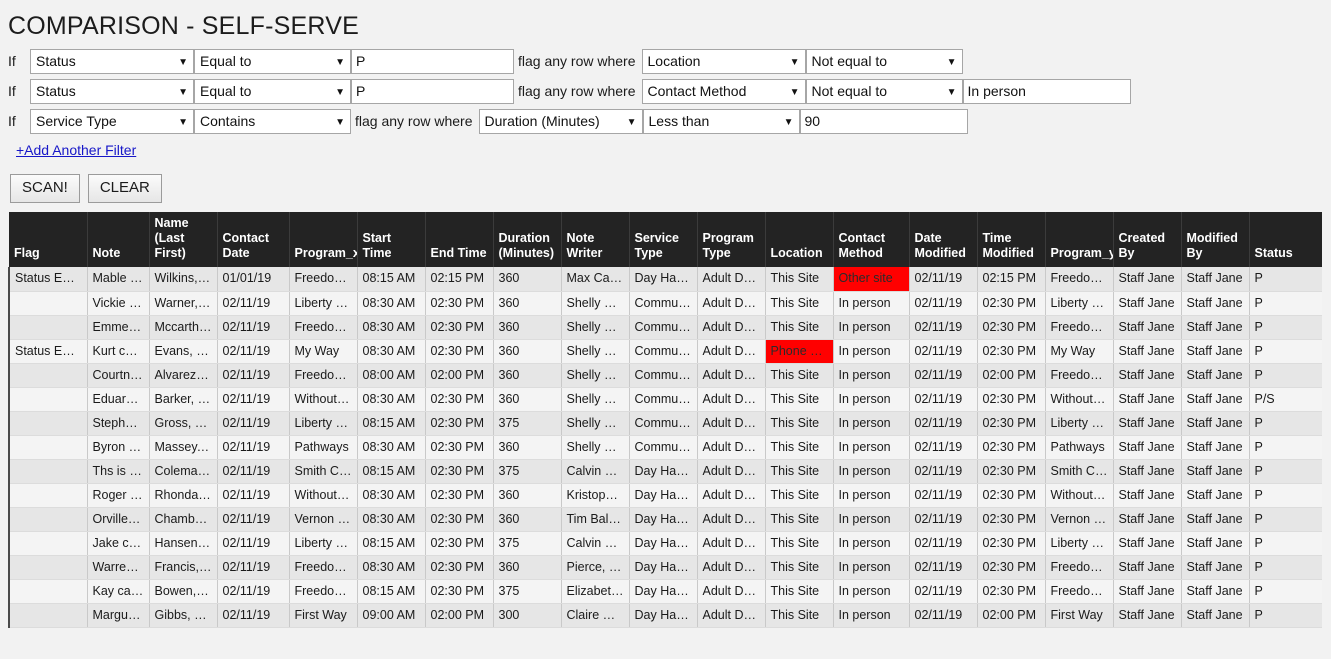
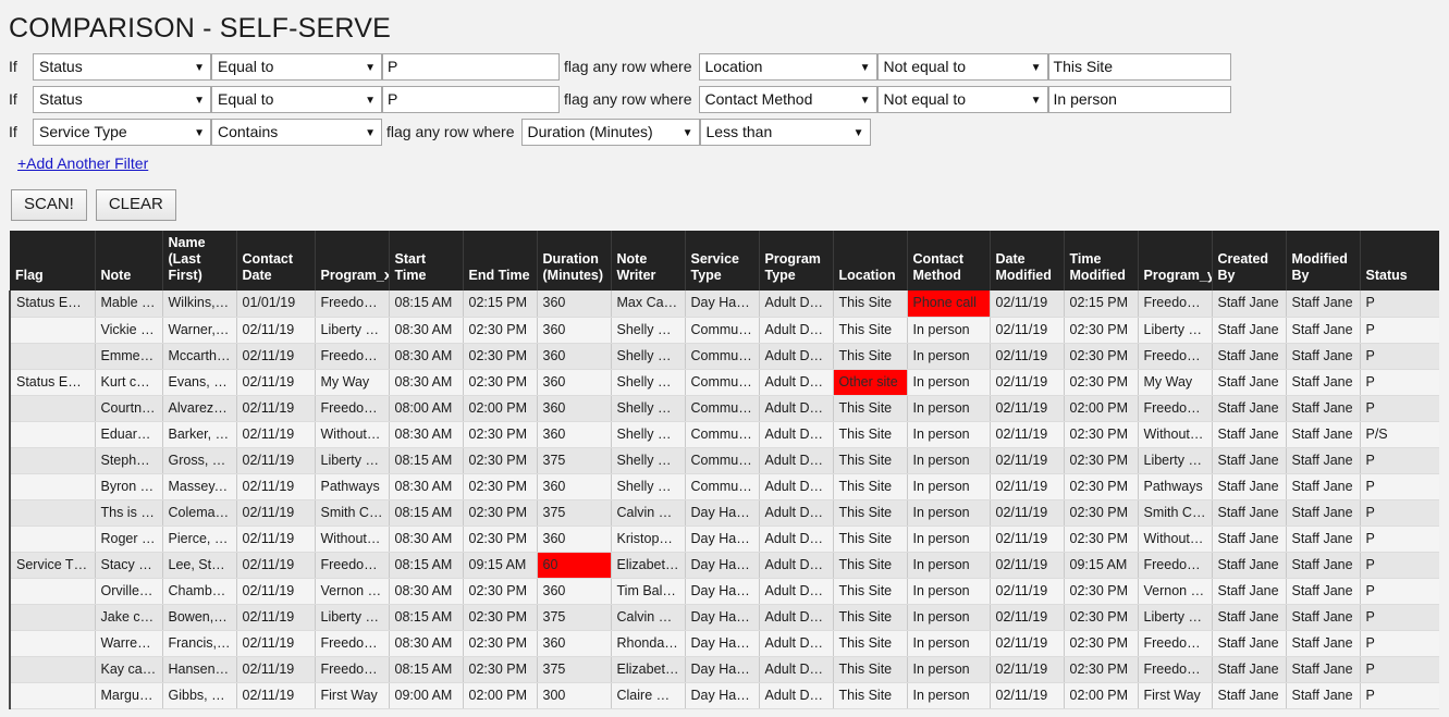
  COMPARISON - SELF-SERVE
  If
  Status
  ▼
  Equal to
  ▼
  P
  flag any row where
  Location
  ▼
  Not equal to
  ▼
+ This Site
  If
  Status
  ▼
  Equal to
  ▼
  P
  flag any row where
  Contact Method
  ▼
  Not equal to
  ▼
  In person
  If
  Service Type
  ▼
  Contains
  ▼
  flag any row where
  Duration (Minutes)
  ▼
  Less than
  ▼
- 90
  +Add Another Filter
  SCAN!
  CLEAR
  Flag	Note	Name (Last First)	Contact Date	Program_x	Start Time	End Time	Duration (Minutes)	Note Writer	Service Type	Program Type	Location	Contact Method	Date Modified	Time Modified	Program_y	Created By	Modified By	Status
- Status Eq…	Mable ca	Wilkins, …	01/01/19	Freedom …	08:15 AM	02:15 PM	360	Max Carl…	Day Habil…	Adult Day…	This Site	Other site	02/11/19	02:15 PM	Freedom …	Staff Jane	Staff Jane	P
+ Status Eq…	Mable ca	Wilkins, …	01/01/19	Freedom …	08:15 AM	02:15 PM	360	Max Carl…	Day Habil…	Adult Day…	This Site	Phone call	02/11/19	02:15 PM	Freedom …	Staff Jane	Staff Jane	P
  	Vickie ca	Warner, V…	02/11/19	Liberty St…	08:30 AM	02:30 PM	360	Shelly Sa…	Communi…	Adult Day…	This Site	In person	02/11/19	02:30 PM	Liberty St…	Staff Jane	Staff Jane	P
  	Emmett c	Mccarthy…	02/11/19	Freedom …	08:30 AM	02:30 PM	360	Shelly Sa…	Communi…	Adult Day…	This Site	In person	02/11/19	02:30 PM	Freedom …	Staff Jane	Staff Jane	P
- Status Eq…	Kurt cam	Evans, Kur	02/11/19	My Way	08:30 AM	02:30 PM	360	Shelly Sa…	Communi…	Adult Day…	Phone call	In person	02/11/19	02:30 PM	My Way	Staff Jane	Staff Jane	P
+ Status Eq…	Kurt cam	Evans, Kur	02/11/19	My Way	08:30 AM	02:30 PM	360	Shelly Sa…	Communi…	Adult Day…	Other site	In person	02/11/19	02:30 PM	My Way	Staff Jane	Staff Jane	P
  	Courtney	Alvarez, …	02/11/19	Freedom …	08:00 AM	02:00 PM	360	Shelly Sa…	Communi…	Adult Day…	This Site	In person	02/11/19	02:00 PM	Freedom …	Staff Jane	Staff Jane	P
  	Eduardo	Barker, E…	02/11/19	Without …	08:30 AM	02:30 PM	360	Shelly Sa…	Communi…	Adult Day…	This Site	In person	02/11/19	02:30 PM	Without …	Staff Jane	Staff Jane	P/S
  	Stephen	Gross, St…	02/11/19	Liberty St…	08:15 AM	02:30 PM	375	Shelly Sa…	Communi…	Adult Day…	This Site	In person	02/11/19	02:30 PM	Liberty St…	Staff Jane	Staff Jane	P
  	Byron ca…	Massey, …	02/11/19	Pathways	08:30 AM	02:30 PM	360	Shelly Sa…	Communi…	Adult Day…	This Site	In person	02/11/19	02:30 PM	Pathways	Staff Jane	Staff Jane	P
  	Ths is jus	Coleman,…	02/11/19	Smith Ce…	08:15 AM	02:30 PM	375	Calvin Ro…	Day Habil…	Adult Day…	This Site	In person	02/11/19	02:30 PM	Smith Ce…	Staff Jane	Staff Jane	P
- 	Roger ca	Rhonda K…	02/11/19	Without …	08:30 AM	02:30 PM	360	Kristophe…	Day Habil…	Adult Day…	This Site	In person	02/11/19	02:30 PM	Without …	Staff Jane	Staff Jane	P
+ 	Roger ca	Pierce, R…	02/11/19	Without …	08:30 AM	02:30 PM	360	Kristophe…	Day Habil…	Adult Day…	This Site	In person	02/11/19	02:30 PM	Without …	Staff Jane	Staff Jane	P
+ Service T…	Stacy ca…	Lee, Stacy	02/11/19	Freedom …	08:15 AM	09:15 AM	60	Elizabeth …	Day Habil…	Adult Day…	This Site	In person	02/11/19	09:15 AM	Freedom …	Staff Jane	Staff Jane	P
  	Orville ca	Chamber…	02/11/19	Vernon C…	08:30 AM	02:30 PM	360	Tim Bald…	Day Habil…	Adult Day…	This Site	In person	02/11/19	02:30 PM	Vernon C…	Staff Jane	Staff Jane	P
- 	Jake cam	Hansen, …	02/11/19	Liberty St…	08:15 AM	02:30 PM	375	Calvin Ro…	Day Habil…	Adult Day…	This Site	In person	02/11/19	02:30 PM	Liberty St…	Staff Jane	Staff Jane	P
+ 	Jake cam	Bowen, K…	02/11/19	Liberty St…	08:15 AM	02:30 PM	375	Calvin Ro…	Day Habil…	Adult Day…	This Site	In person	02/11/19	02:30 PM	Liberty St…	Staff Jane	Staff Jane	P
- 	Warren c	Francis, …	02/11/19	Freedom …	08:30 AM	02:30 PM	360	Pierce, R…	Day Habil…	Adult Day…	This Site	In person	02/11/19	02:30 PM	Freedom …	Staff Jane	Staff Jane	P
+ 	Warren c	Francis, …	02/11/19	Freedom …	08:30 AM	02:30 PM	360	Rhonda K…	Day Habil…	Adult Day…	This Site	In person	02/11/19	02:30 PM	Freedom …	Staff Jane	Staff Jane	P
- 	Kay came	Bowen, K…	02/11/19	Freedom …	08:15 AM	02:30 PM	375	Elizabeth …	Day Habil…	Adult Day…	This Site	In person	02/11/19	02:30 PM	Freedom …	Staff Jane	Staff Jane	P
+ 	Kay came	Hansen, …	02/11/19	Freedom …	08:15 AM	02:30 PM	375	Elizabeth …	Day Habil…	Adult Day…	This Site	In person	02/11/19	02:30 PM	Freedom …	Staff Jane	Staff Jane	P
  	Marguerit	Gibbs, M…	02/11/19	First Way	09:00 AM	02:00 PM	300	Claire Ma…	Day Habil…	Adult Day…	This Site	In person	02/11/19	02:00 PM	First Way	Staff Jane	Staff Jane	P
